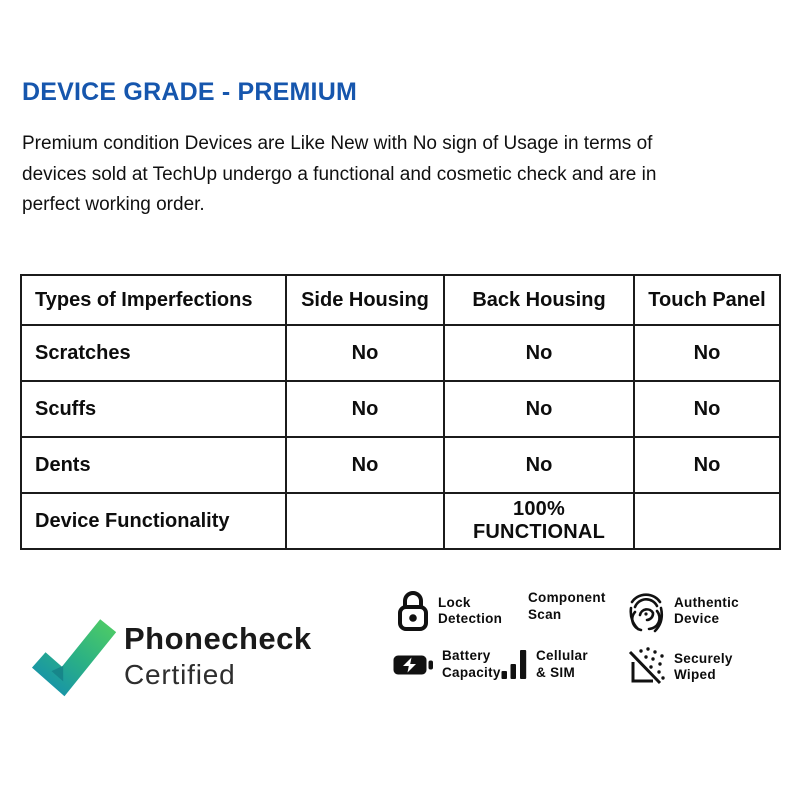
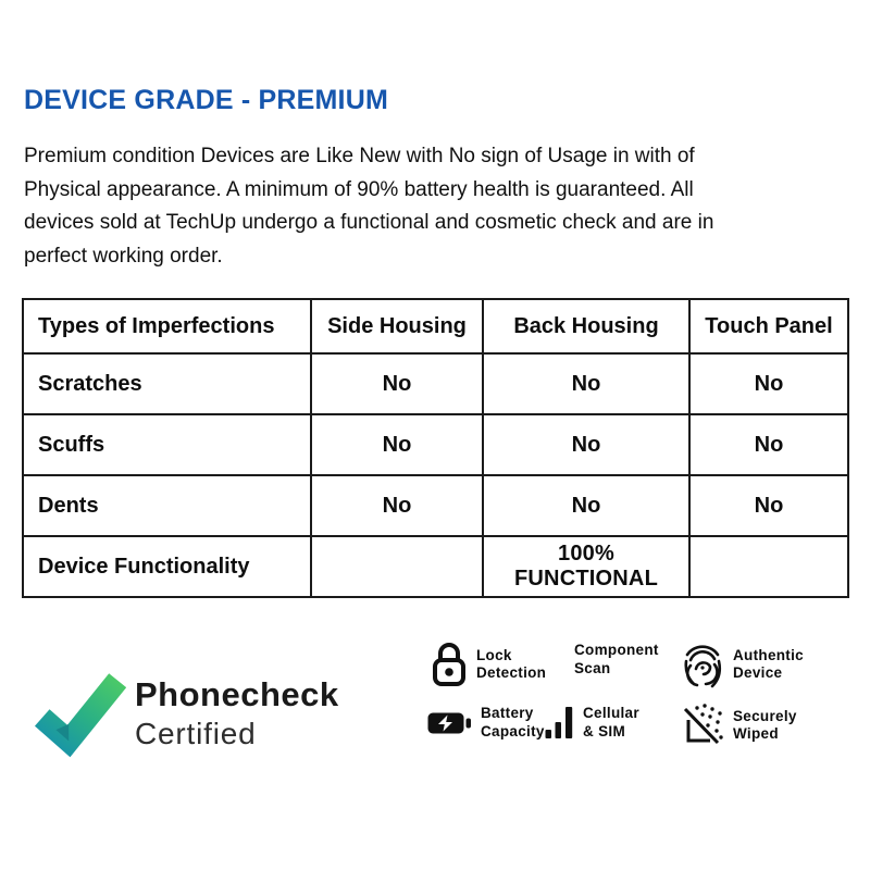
  DEVICE GRADE - PREMIUM
- Premium condition Devices are Like New with No sign of Usage in terms of
+ Premium condition Devices are Like New with No sign of Usage in with of
+ Physical appearance. A minimum of 90% battery health is guaranteed. All
  devices sold at TechUp undergo a functional and cosmetic check and are in
  perfect working order.
  Types of Imperfections	Side Housing	Back Housing	Touch Panel
  Scratches	No	No	No
  Scuffs	No	No	No
  Dents	No	No	No
  Device Functionality		100% FUNCTIONAL
  Phonecheck
  Certified
  Lock
  Detection
  Component
  Scan
  Authentic
  Device
  Battery
  Capacity
  Cellular
  & SIM
  Securely
  Wiped
